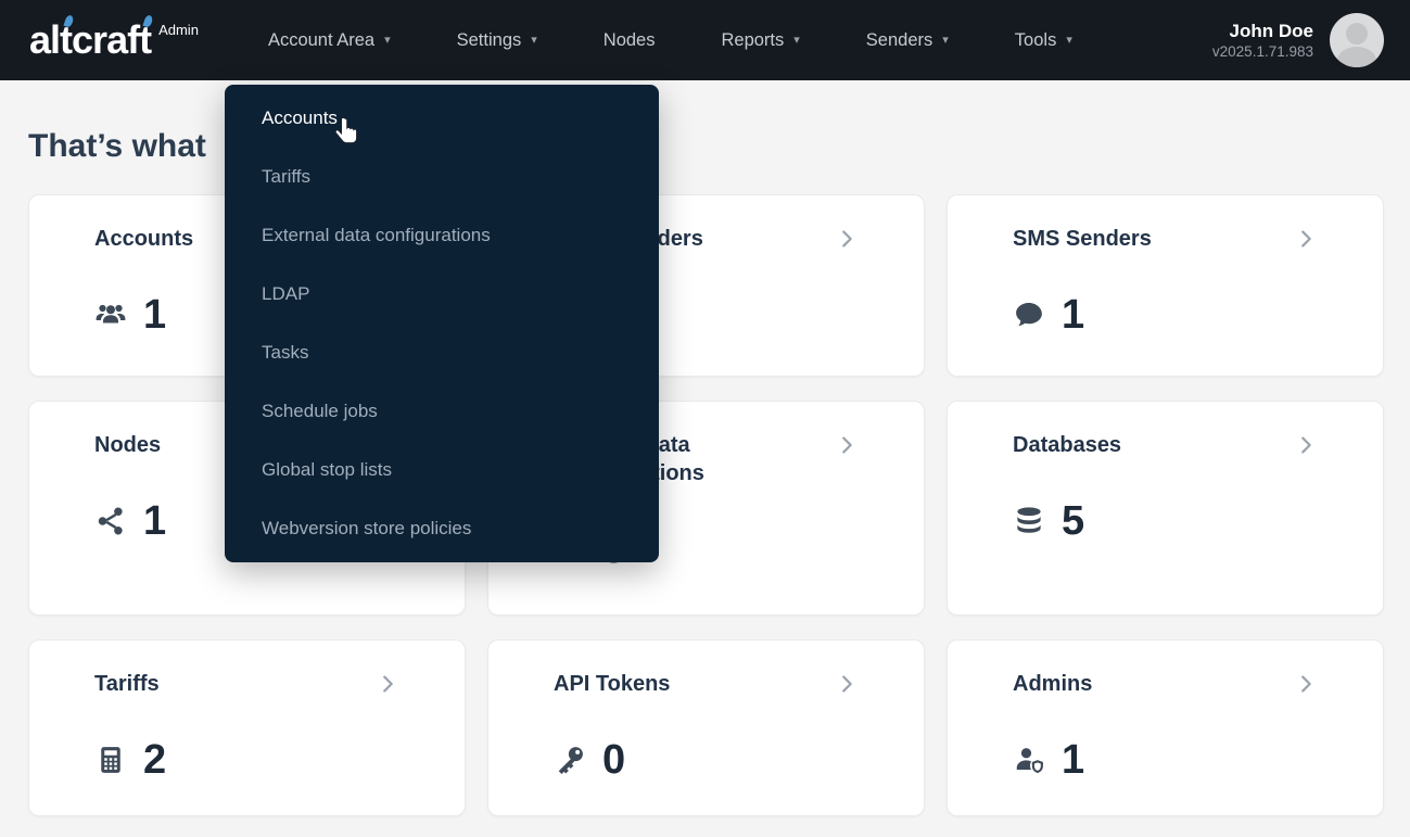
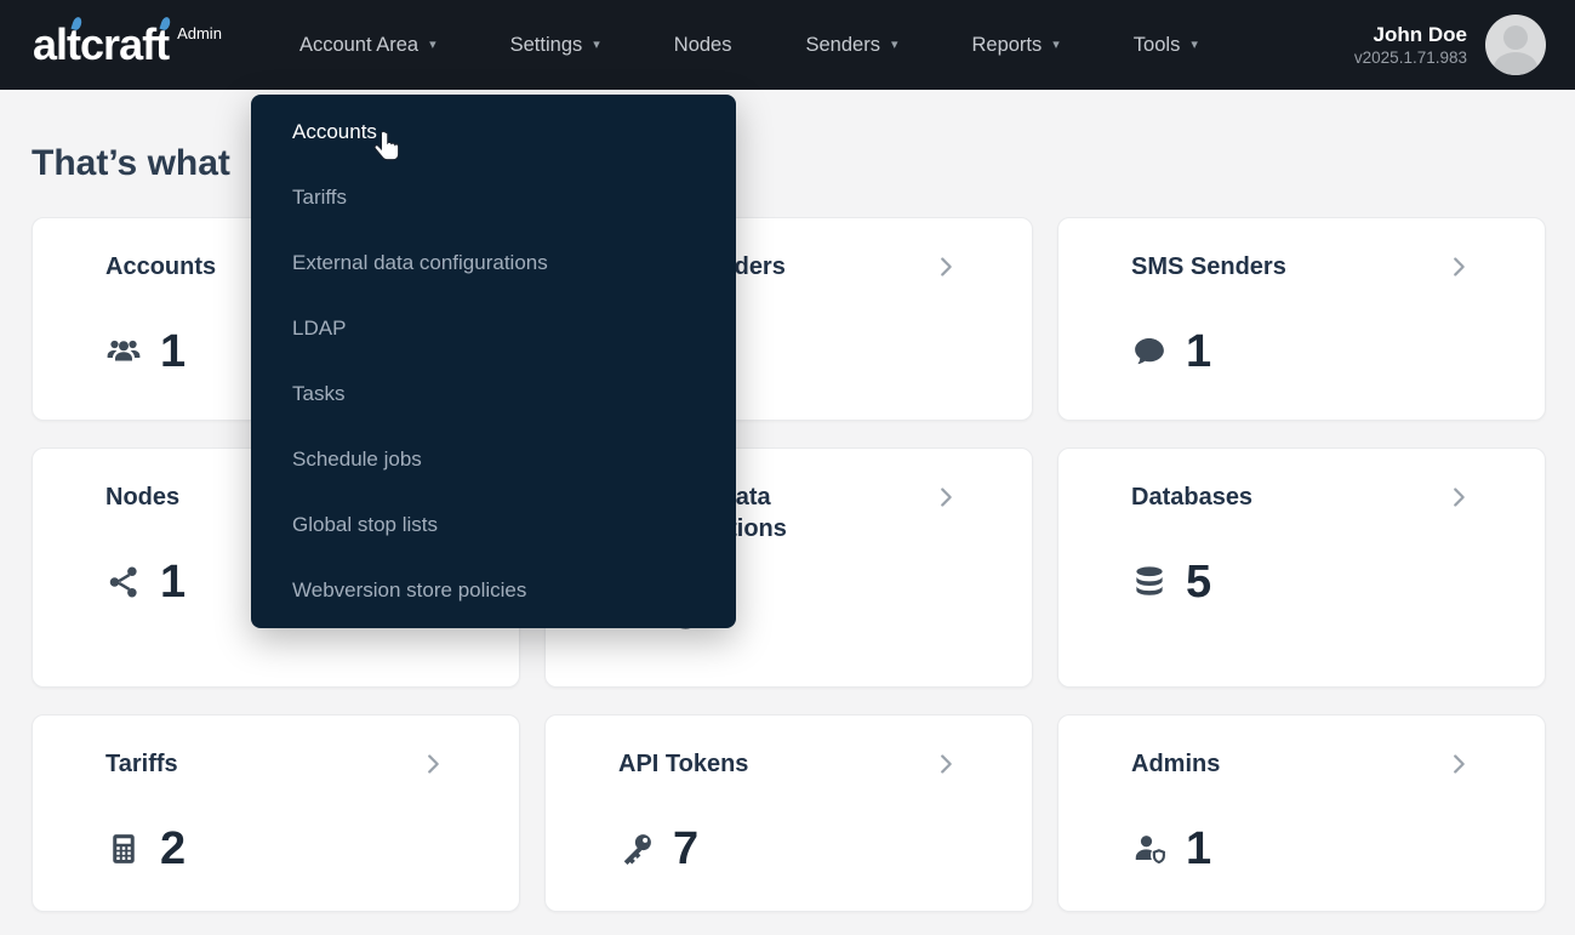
  altcraft
  Admin
  Account Area
  ▾
  Settings
  ▾
  Nodes
- Reports
+ Senders
  ▾
- Senders
+ Reports
  ▾
  Tools
  ▾
  John Doe
  v2025.1.71.983
  That’s what
  Accounts
  1
  SMS Senders
  1
  Nodes
  1
  Databases
  5
  Tariffs
  2
  API Tokens
- 0
+ 7
  Admins
  1
  Accounts
  Tariffs
  External data configurations
  LDAP
  Tasks
  Schedule jobs
  Global stop lists
  Webversion store policies
